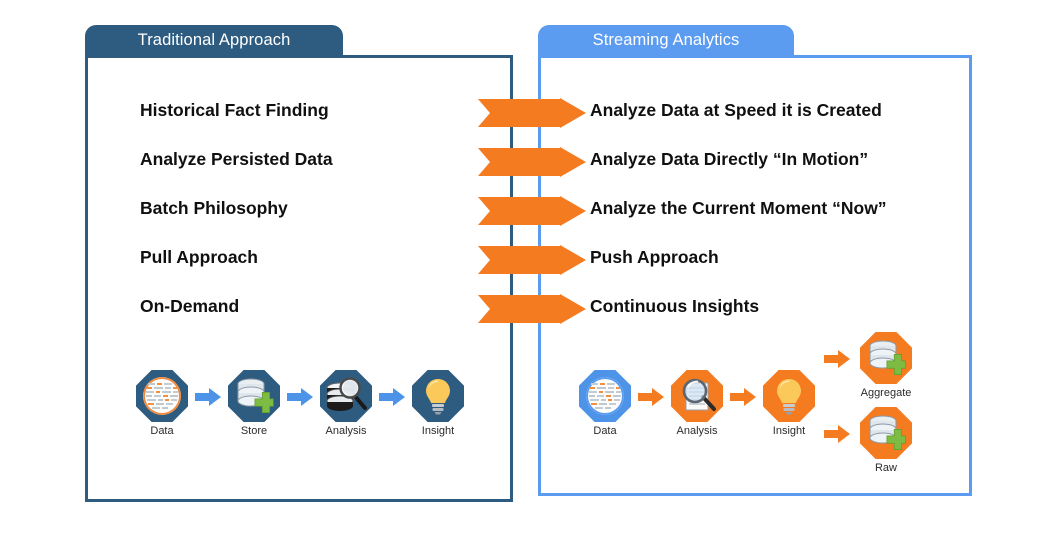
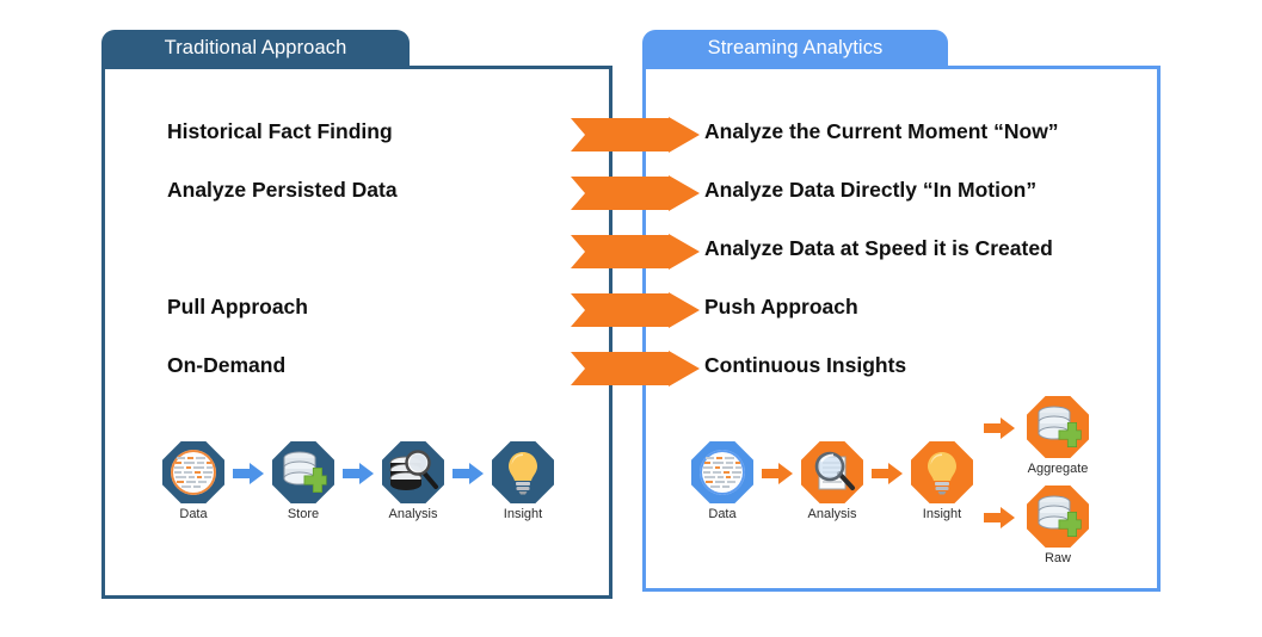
  Traditional Approach
  Streaming Analytics
  Historical Fact Finding
  Analyze Persisted Data
- Batch Philosophy
  Pull Approach
  On-Demand
- Analyze Data at Speed it is Created
+ Analyze the Current Moment “Now”
  Analyze Data Directly “In Motion”
- Analyze the Current Moment “Now”
+ Analyze Data at Speed it is Created
  Push Approach
  Continuous Insights
  Data
  Store
  Analysis
  Insight
  Data
  Analysis
  Insight
  Aggregate
  Raw
